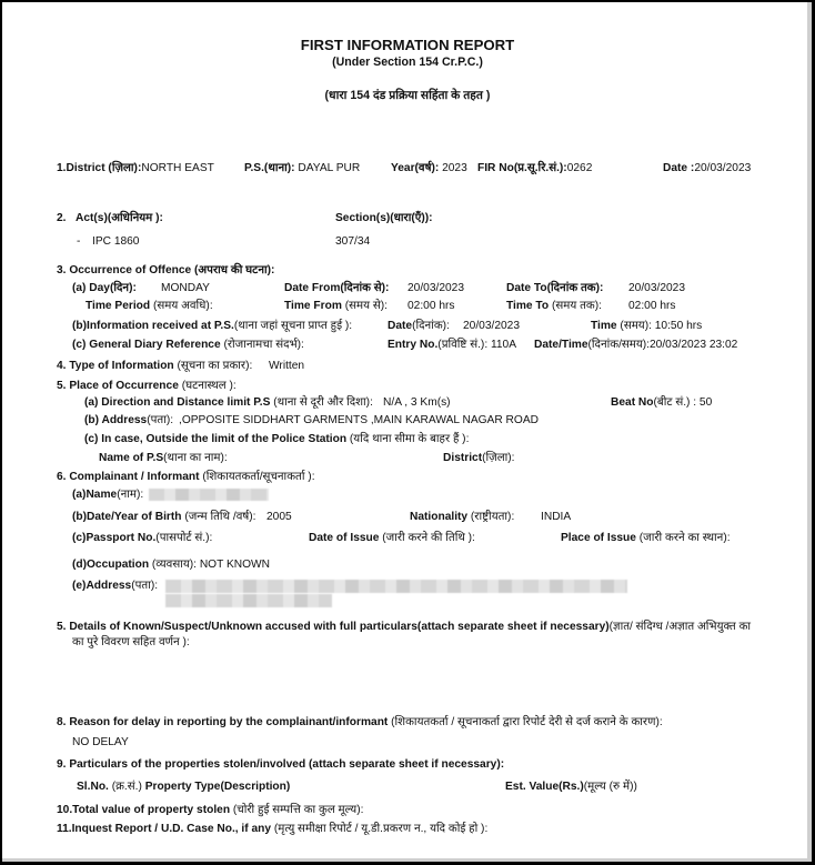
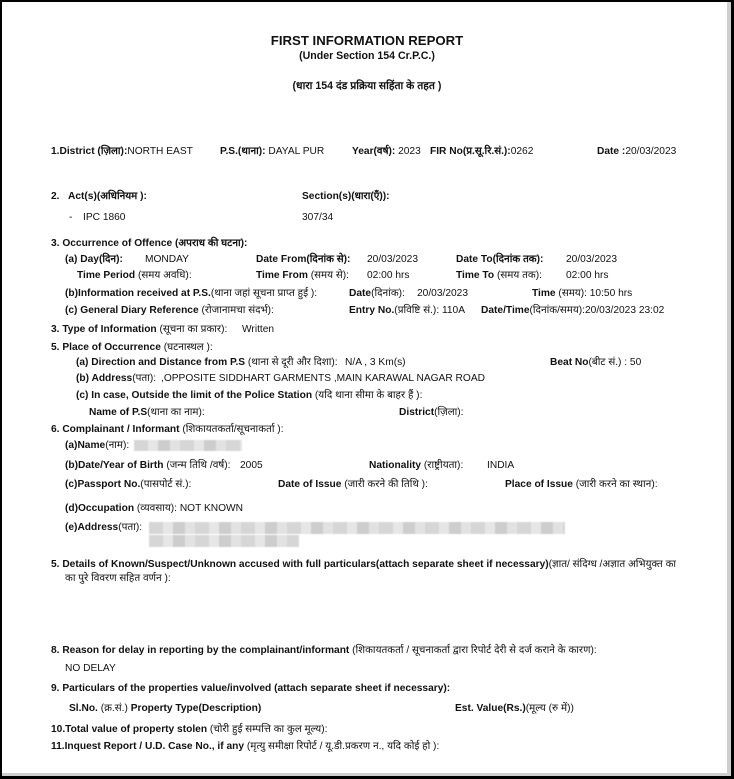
  FIRST INFORMATION REPORT
  (Under Section 154 Cr.P.C.)
  (धारा 154 दंड प्रक्रिया सहिंता के तहत )
  1.District (ज़िला):NORTH EAST
  P.S.(थाना): DAYAL PUR
  Year(वर्ष): 2023
  FIR No(प्र.सू.रि.सं.):0262
  Date :20/03/2023
  2.
  Act(s)(अधिनियम ):
  Section(s)(धारा(एँ)):
  -
  IPC 1860
  307/34
  3. Occurrence of Offence (अपराध की घटना):
  (a) Day(दिन):
  MONDAY
  Date From(दिनांक से):
  20/03/2023
  Date To(दिनांक तक):
  20/03/2023
  Time Period (समय अवधि):
  Time From (समय से):
  02:00 hrs
  Time To (समय तक):
  02:00 hrs
  (b)Information received at P.S.(थाना जहां सूचना प्राप्त हुई ):
  Date(दिनांक):
  20/03/2023
  Time (समय): 10:50 hrs
  (c) General Diary Reference (रोजानामचा संदर्भ):
  Entry No.(प्रविष्टि सं.): 110A
  Date/Time(दिनांक/समय):20/03/2023 23:02
- 4. Type of Information (सूचना का प्रकार):
+ 3. Type of Information (सूचना का प्रकार):
  Written
  5. Place of Occurrence (घटनास्थल ):
- (a) Direction and Distance limit P.S (थाना से दूरी और दिशा):
+ (a) Direction and Distance from P.S (थाना से दूरी और दिशा):
  N/A , 3 Km(s)
  Beat No(बीट सं.) : 50
  (b) Address(पता):
  ,OPPOSITE SIDDHART GARMENTS ,MAIN KARAWAL NAGAR ROAD
  (c) In case, Outside the limit of the Police Station (यदि थाना सीमा के बाहर हैं ):
  Name of P.S(थाना का नाम):
  District(ज़िला):
  6. Complainant / Informant (शिकायतकर्ता/सूचनाकर्ता ):
  (a)Name(नाम):
  (b)Date/Year of Birth (जन्म तिथि /वर्ष):
  2005
  Nationality (राष्ट्रीयता):
  INDIA
  (c)Passport No.(पासपोर्ट सं.):
  Date of Issue (जारी करने की तिथि ):
  Place of Issue (जारी करने का स्थान):
  (d)Occupation (व्यवसाय): NOT KNOWN
  (e)Address(पता):
  5. Details of Known/Suspect/Unknown accused with full particulars(attach separate sheet if necessary)(ज्ञात/ संदिग्ध /अज्ञात अभियुक्त का
  का पुरे विवरण सहित वर्णन ):
  8. Reason for delay in reporting by the complainant/informant (शिकायतकर्ता / सूचनाकर्ता द्वारा रिपोर्ट देरी से दर्ज कराने के कारण):
  NO DELAY
- 9. Particulars of the properties stolen/involved (attach separate sheet if necessary):
+ 9. Particulars of the properties value/involved (attach separate sheet if necessary):
  Sl.No. (क्र.सं.) Property Type(Description)
  Est. Value(Rs.)(मूल्य (रु में))
  10.Total value of property stolen (चोरी हुई सम्पत्ति का कुल मूल्य):
  11.Inquest Report / U.D. Case No., if any (मृत्यु समीक्षा रिपोर्ट / यू.डी.प्रकरण न., यदि कोई हो ):
